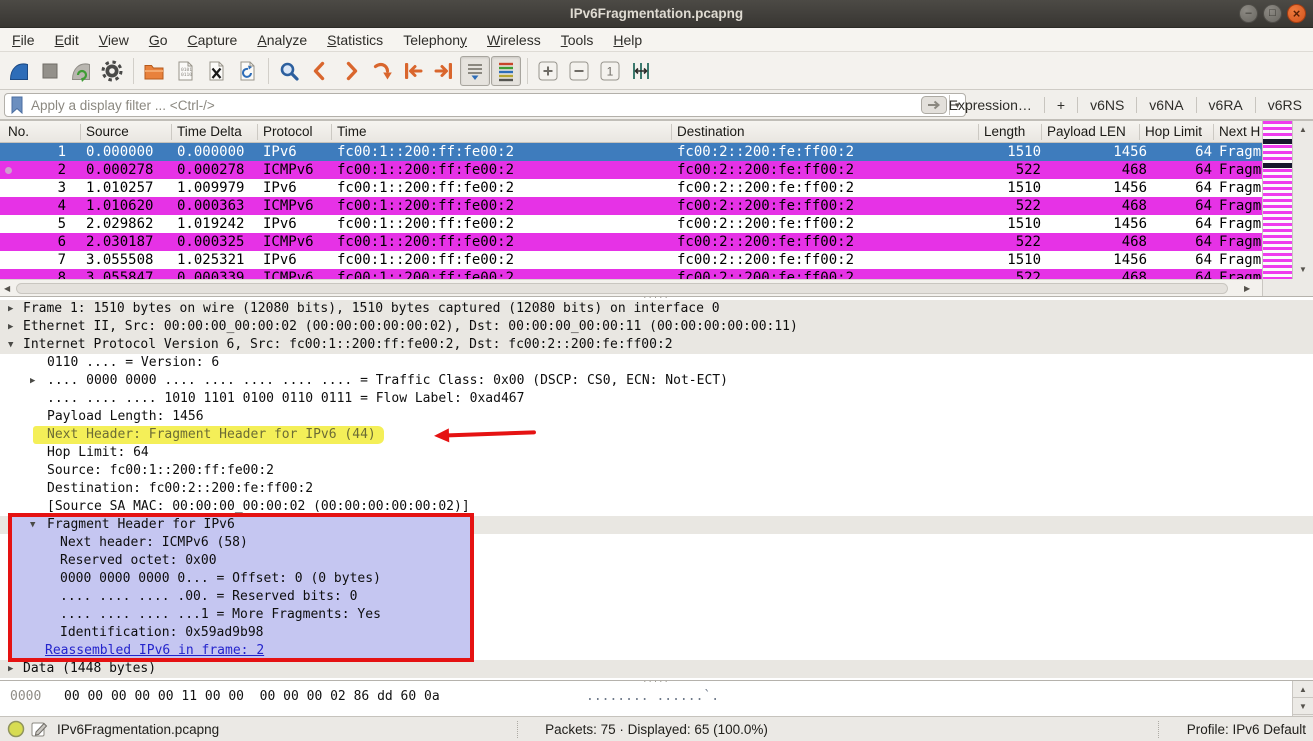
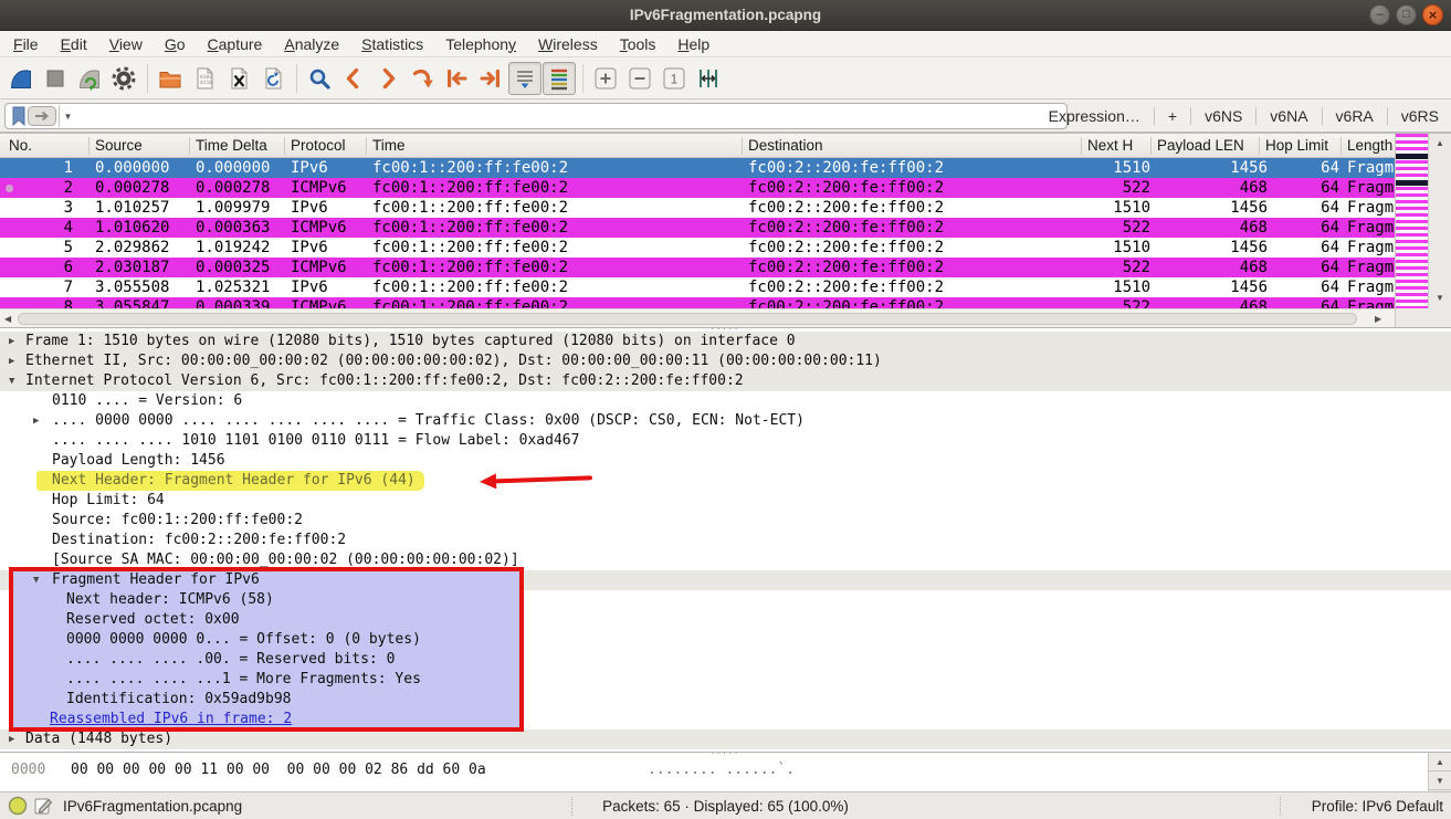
  IPv6Fragmentation.pcapng
  –
  □
  ×
  File
  Edit
  View
  Go
  Capture
  Analyze
  Statistics
  Telephony
  Wireless
  Tools
  Help
  1
- Apply a display filter ... <Ctrl-/>
  ▼
  Expression…
  +
  v6NS
  v6NA
  v6RA
  v6RS
  No.
  Source
  Time Delta
  Protocol
  Time
  Destination
- Length
+ Next H
  Payload LEN
  Hop Limit
- Next H
+ Length
  1
  0.000000
  0.000000
  IPv6
  fc00:1::200:ff:fe00:2
  fc00:2::200:fe:ff00:2
  1510
  1456
  64
  Fragm
  2
  0.000278
  0.000278
  ICMPv6
  fc00:1::200:ff:fe00:2
  fc00:2::200:fe:ff00:2
  522
  468
  64
  Fragm
  3
  1.010257
  1.009979
  IPv6
  fc00:1::200:ff:fe00:2
  fc00:2::200:fe:ff00:2
  1510
  1456
  64
  Fragm
  4
  1.010620
  0.000363
  ICMPv6
  fc00:1::200:ff:fe00:2
  fc00:2::200:fe:ff00:2
  522
  468
  64
  Fragm
  5
  2.029862
  1.019242
  IPv6
  fc00:1::200:ff:fe00:2
  fc00:2::200:fe:ff00:2
  1510
  1456
  64
  Fragm
  6
  2.030187
  0.000325
  ICMPv6
  fc00:1::200:ff:fe00:2
  fc00:2::200:fe:ff00:2
  522
  468
  64
  Fragm
  7
  3.055508
  1.025321
  IPv6
  fc00:1::200:ff:fe00:2
  fc00:2::200:fe:ff00:2
  1510
  1456
  64
  Fragm
  8
  3.055847
  0.000339
  ICMPv6
  fc00:1::200:ff:fe00:2
  fc00:2::200:fe:ff00:2
  522
  468
  64
  Fragm
  ▲
  ▼
  ◀
  ▶
  ·····
  ▶
  Frame 1: 1510 bytes on wire (12080 bits), 1510 bytes captured (12080 bits) on interface 0
  ▶
  Ethernet II, Src: 00:00:00_00:00:02 (00:00:00:00:00:02), Dst: 00:00:00_00:00:11 (00:00:00:00:00:11)
  ▼
  Internet Protocol Version 6, Src: fc00:1::200:ff:fe00:2, Dst: fc00:2::200:fe:ff00:2
  0110 .... = Version: 6
  ▶
  .... 0000 0000 .... .... .... .... .... = Traffic Class: 0x00 (DSCP: CS0, ECN: Not-ECT)
  .... .... .... 1010 1101 0100 0110 0111 = Flow Label: 0xad467
  Payload Length: 1456
  Next Header: Fragment Header for IPv6 (44)
  Hop Limit: 64
  Source: fc00:1::200:ff:fe00:2
  Destination: fc00:2::200:fe:ff00:2
  [Source SA MAC: 00:00:00_00:00:02 (00:00:00:00:00:02)]
  ▼
  Fragment Header for IPv6
  Next header: ICMPv6 (58)
  Reserved octet: 0x00
  0000 0000 0000 0... = Offset: 0 (0 bytes)
  .... .... .... .00. = Reserved bits: 0
  .... .... .... ...1 = More Fragments: Yes
  Identification: 0x59ad9b98
  Reassembled IPv6 in frame: 2
  ▶
  Data (1448 bytes)
  ·····
  0000
  00 00 00 00 00 11 00 00 00 00 00 02 86 dd 60 0a
  ........ ......`.
  ▲
  ▼
  IPv6Fragmentation.pcapng
- Packets: 75 · Displayed: 65 (100.0%)
+ Packets: 65 · Displayed: 65 (100.0%)
  Profile: IPv6 Default
